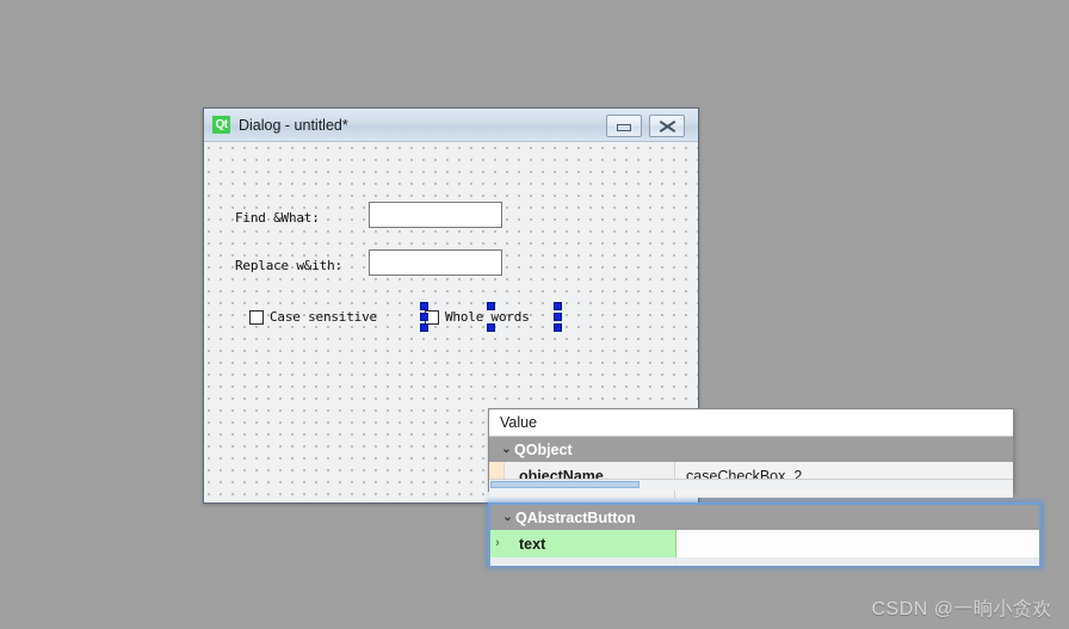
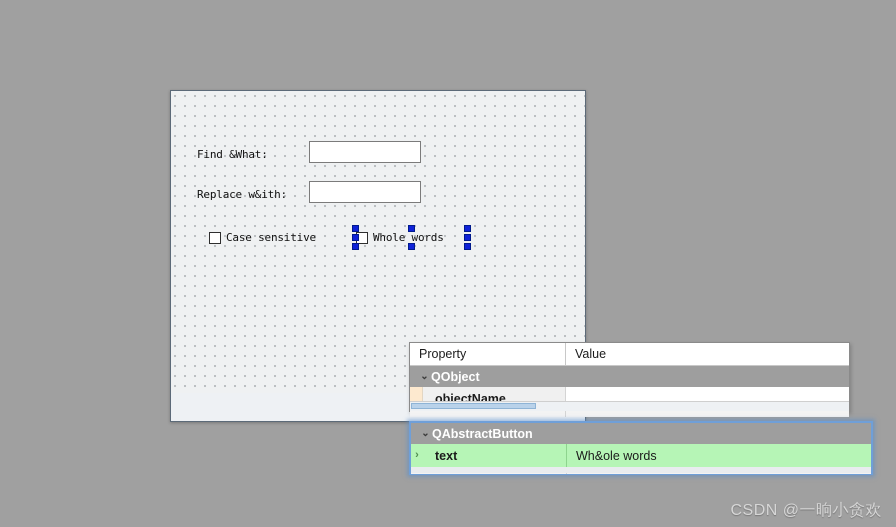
- Qt
- Dialog - untitled*
  Find &What:
  Replace w&ith:
  Case sensitive
  Whole words
+ Property
  Value
  ⌄
  QObject
  objectName
- caseCheckBox_2
  ⌄
  QAbstractButton
  ›
  text
+ Wh&ole words
  CSDN @一晌小贪欢
